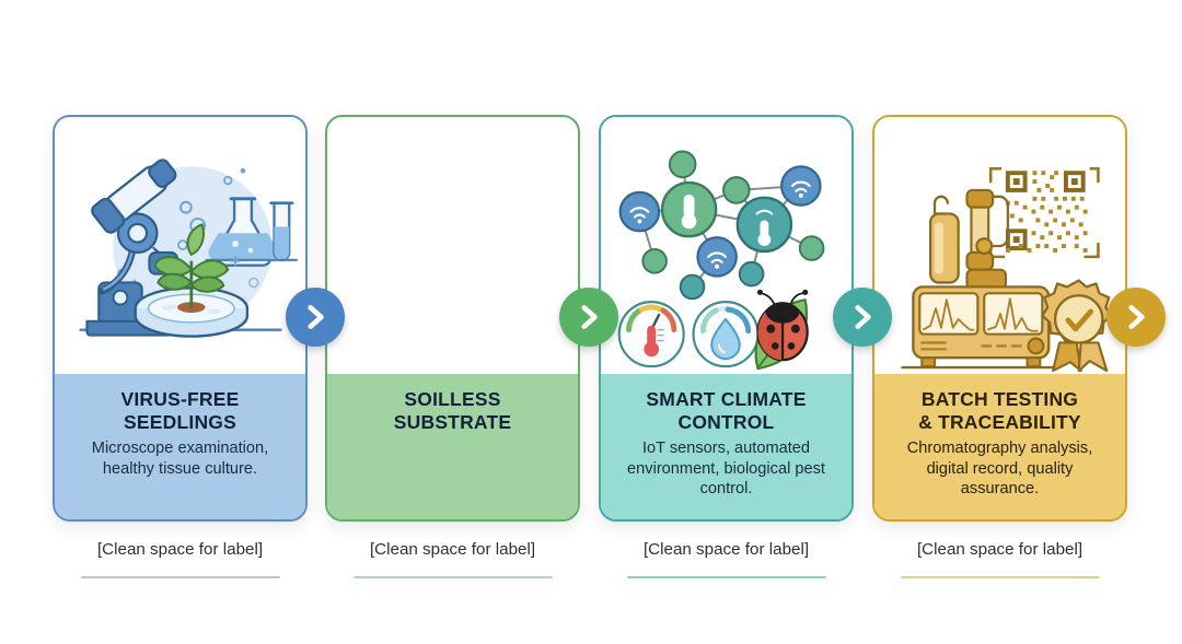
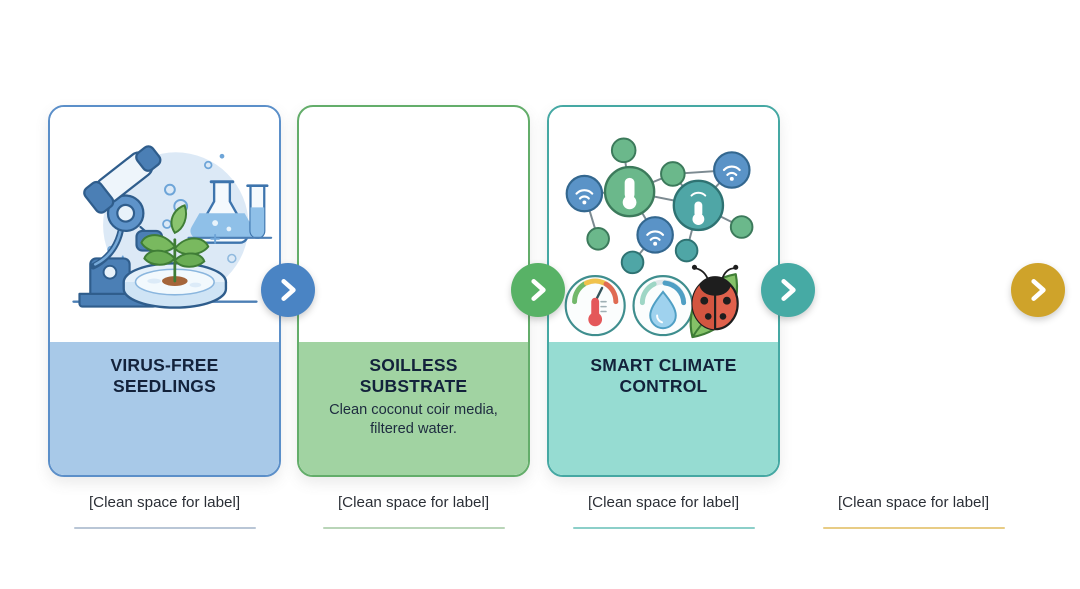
  VIRUS-FREE
  SEEDLINGS
- Microscope examination, healthy tissue culture.
  SOILLESS
  SUBSTRATE
+ Clean coconut coir media, filtered water.
  SMART CLIMATE
  CONTROL
- IoT sensors, automated environment, biological pest control.
- BATCH TESTING
- & TRACEABILITY
- Chromatography analysis, digital record, quality assurance.
  [Clean space for label]
  [Clean space for label]
  [Clean space for label]
  [Clean space for label]
